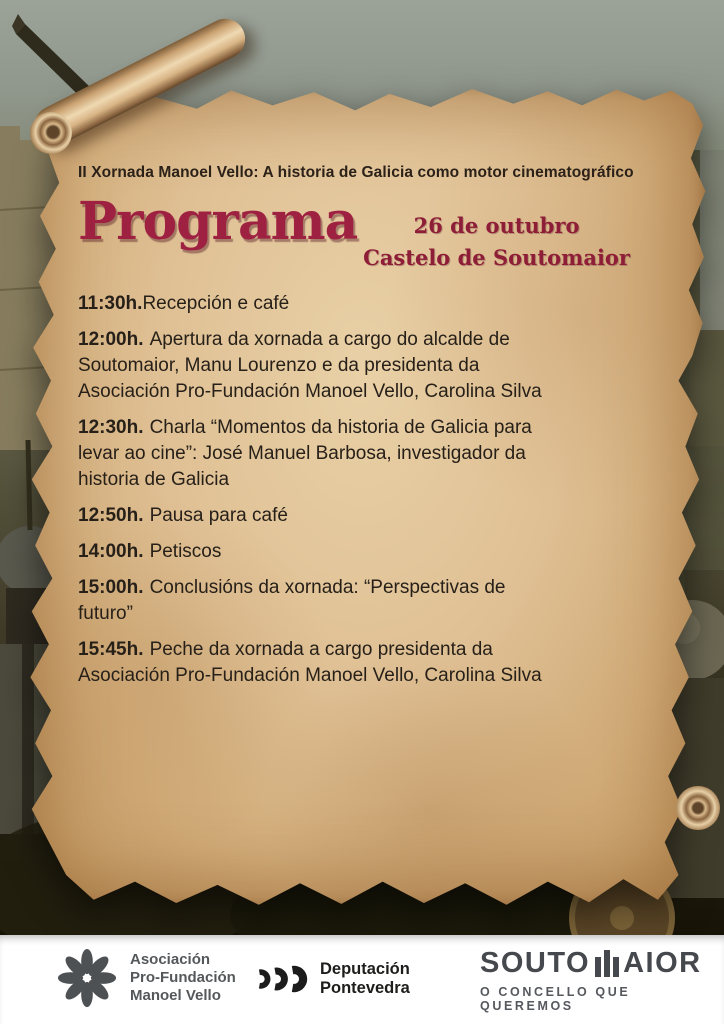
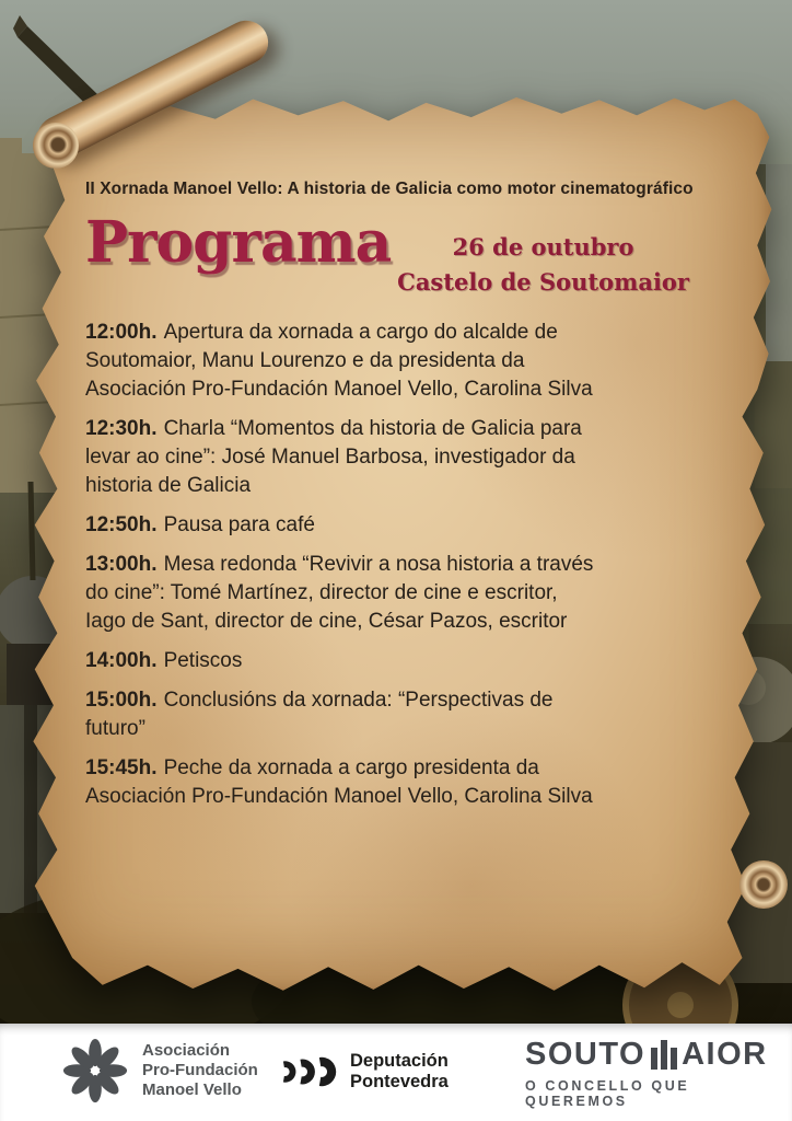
  II Xornada Manoel Vello: A historia de Galicia como motor cinematográfico
  Programa
  26 de outubro
  Castelo de Soutomaior
- 11:30h.Recepción e café
  12:00h. Apertura da xornada a cargo do alcalde de
  Soutomaior, Manu Lourenzo e da presidenta da
  Asociación Pro-Fundación Manoel Vello, Carolina Silva
  12:30h. Charla “Momentos da historia de Galicia para
  levar ao cine”: José Manuel Barbosa, investigador da
  historia de Galicia
  12:50h. Pausa para café
+ 13:00h. Mesa redonda “Revivir a nosa historia a través
+ do cine”: Tomé Martínez, director de cine e escritor,
+ Iago de Sant, director de cine, César Pazos, escritor
  14:00h. Petiscos
  15:00h. Conclusións da xornada: “Perspectivas de
  futuro”
  15:45h. Peche da xornada a cargo presidenta da
  Asociación Pro-Fundación Manoel Vello, Carolina Silva
  Asociación
  Pro-Fundación
  Manoel Vello
  Deputación
  Pontevedra
  SOUTO
  AIOR
  O CONCELLO QUE QUEREMOS
